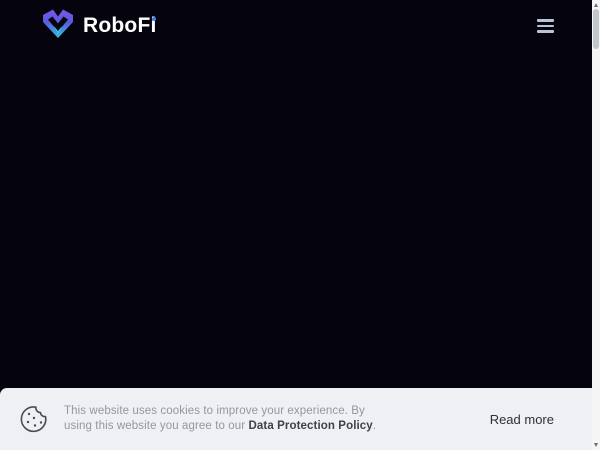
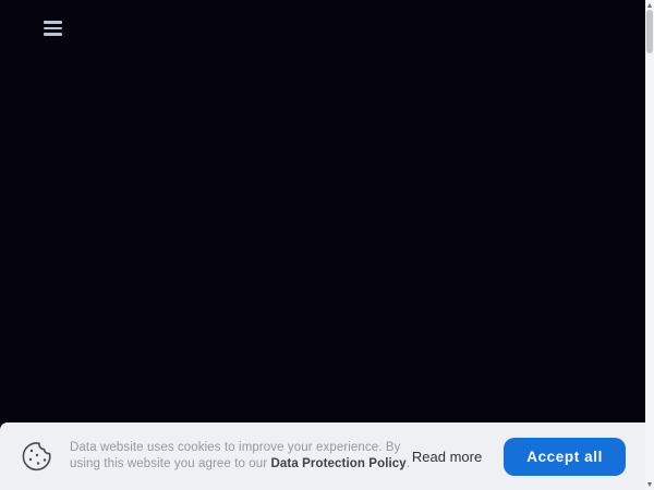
- RoboFi
- This website uses cookies to improve your experience. By using this website you agree to our Data Protection Policy.
+ Data website uses cookies to improve your experience. By using this website you agree to our Data Protection Policy.
  Read more
+ Accept all
